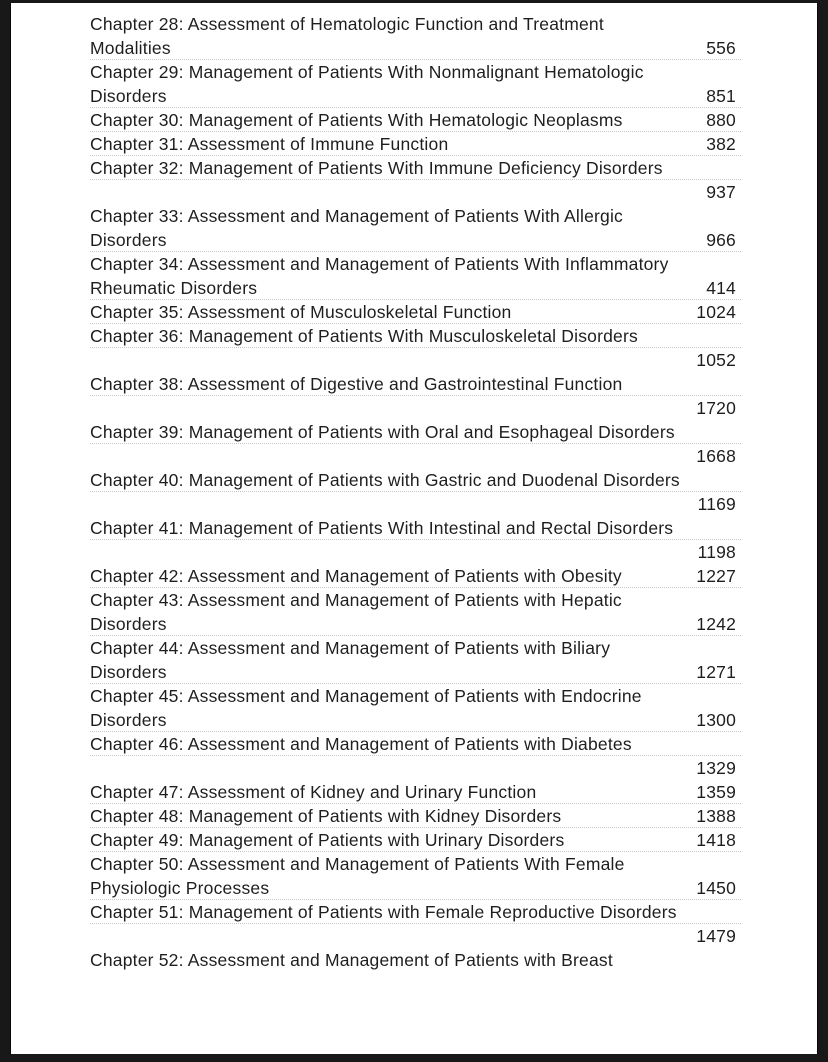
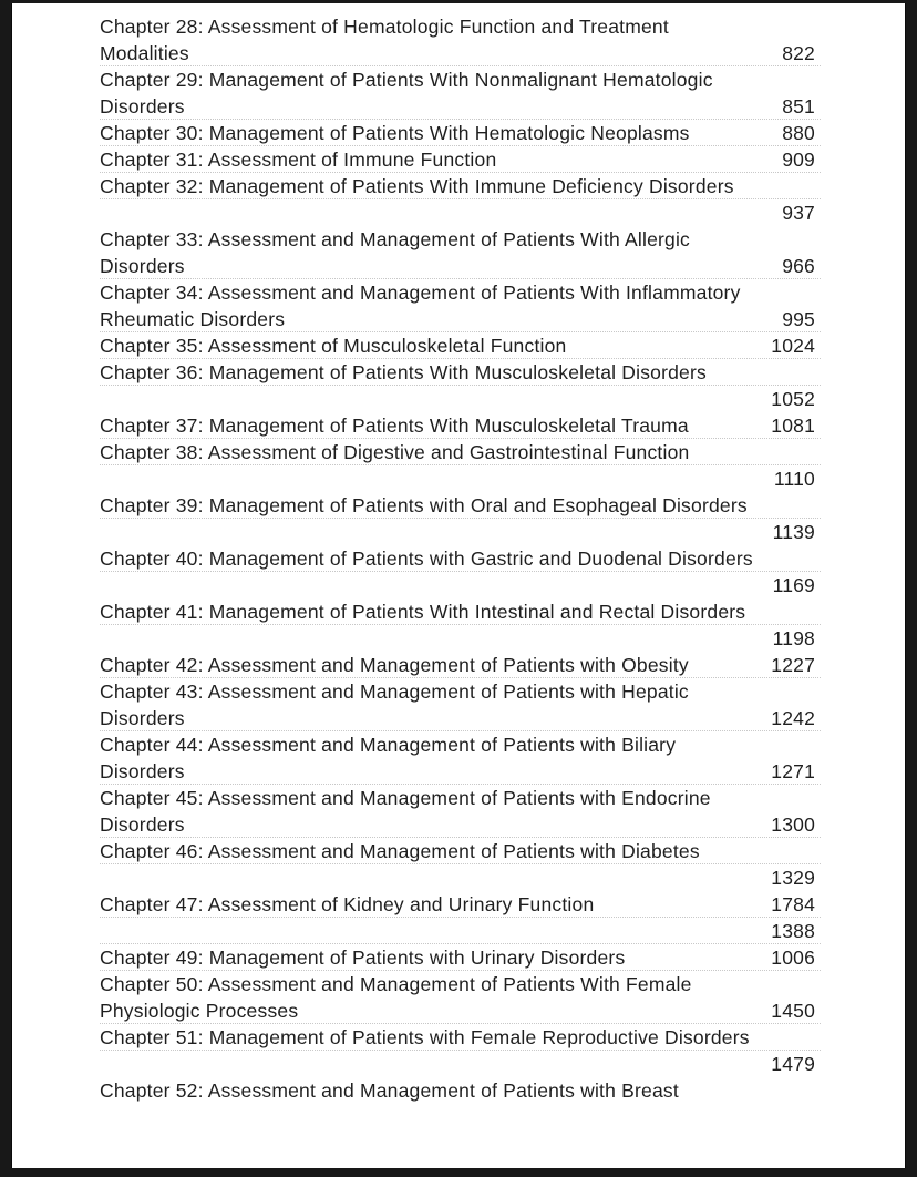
  Chapter 28: Assessment of Hematologic Function and Treatment
  Modalities
- 556
+ 822
  Chapter 29: Management of Patients With Nonmalignant Hematologic
  Disorders
  851
  Chapter 30: Management of Patients With Hematologic Neoplasms
  880
  Chapter 31: Assessment of Immune Function
- 382
+ 909
  Chapter 32: Management of Patients With Immune Deficiency Disorders
  937
  Chapter 33: Assessment and Management of Patients With Allergic
  Disorders
  966
  Chapter 34: Assessment and Management of Patients With Inflammatory
  Rheumatic Disorders
- 414
+ 995
  Chapter 35: Assessment of Musculoskeletal Function
  1024
  Chapter 36: Management of Patients With Musculoskeletal Disorders
  1052
+ Chapter 37: Management of Patients With Musculoskeletal Trauma
+ 1081
  Chapter 38: Assessment of Digestive and Gastrointestinal Function
- 1720
+ 1110
  Chapter 39: Management of Patients with Oral and Esophageal Disorders
- 1668
+ 1139
  Chapter 40: Management of Patients with Gastric and Duodenal Disorders
  1169
  Chapter 41: Management of Patients With Intestinal and Rectal Disorders
  1198
  Chapter 42: Assessment and Management of Patients with Obesity
  1227
  Chapter 43: Assessment and Management of Patients with Hepatic
  Disorders
  1242
  Chapter 44: Assessment and Management of Patients with Biliary
  Disorders
  1271
  Chapter 45: Assessment and Management of Patients with Endocrine
  Disorders
  1300
  Chapter 46: Assessment and Management of Patients with Diabetes
  1329
  Chapter 47: Assessment of Kidney and Urinary Function
- 1359
+ 1784
- Chapter 48: Management of Patients with Kidney Disorders
  1388
  Chapter 49: Management of Patients with Urinary Disorders
- 1418
+ 1006
  Chapter 50: Assessment and Management of Patients With Female
  Physiologic Processes
  1450
  Chapter 51: Management of Patients with Female Reproductive Disorders
  1479
  Chapter 52: Assessment and Management of Patients with Breast
